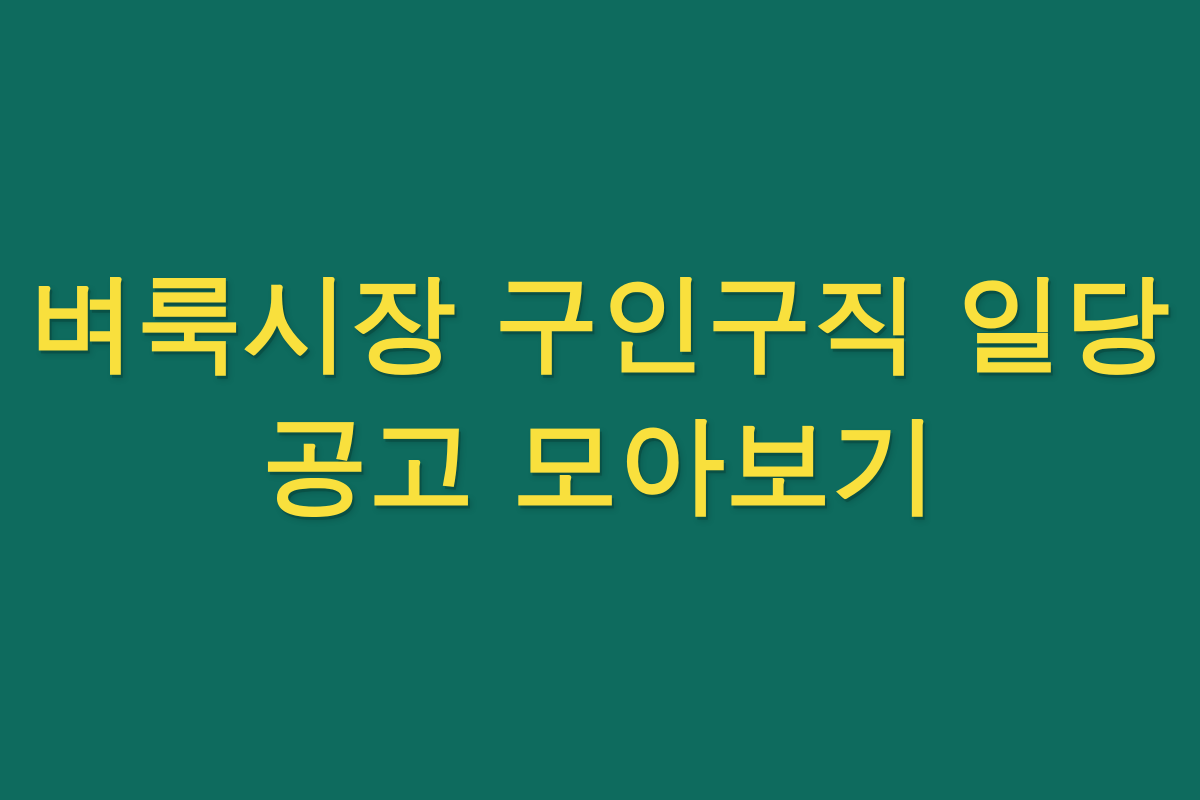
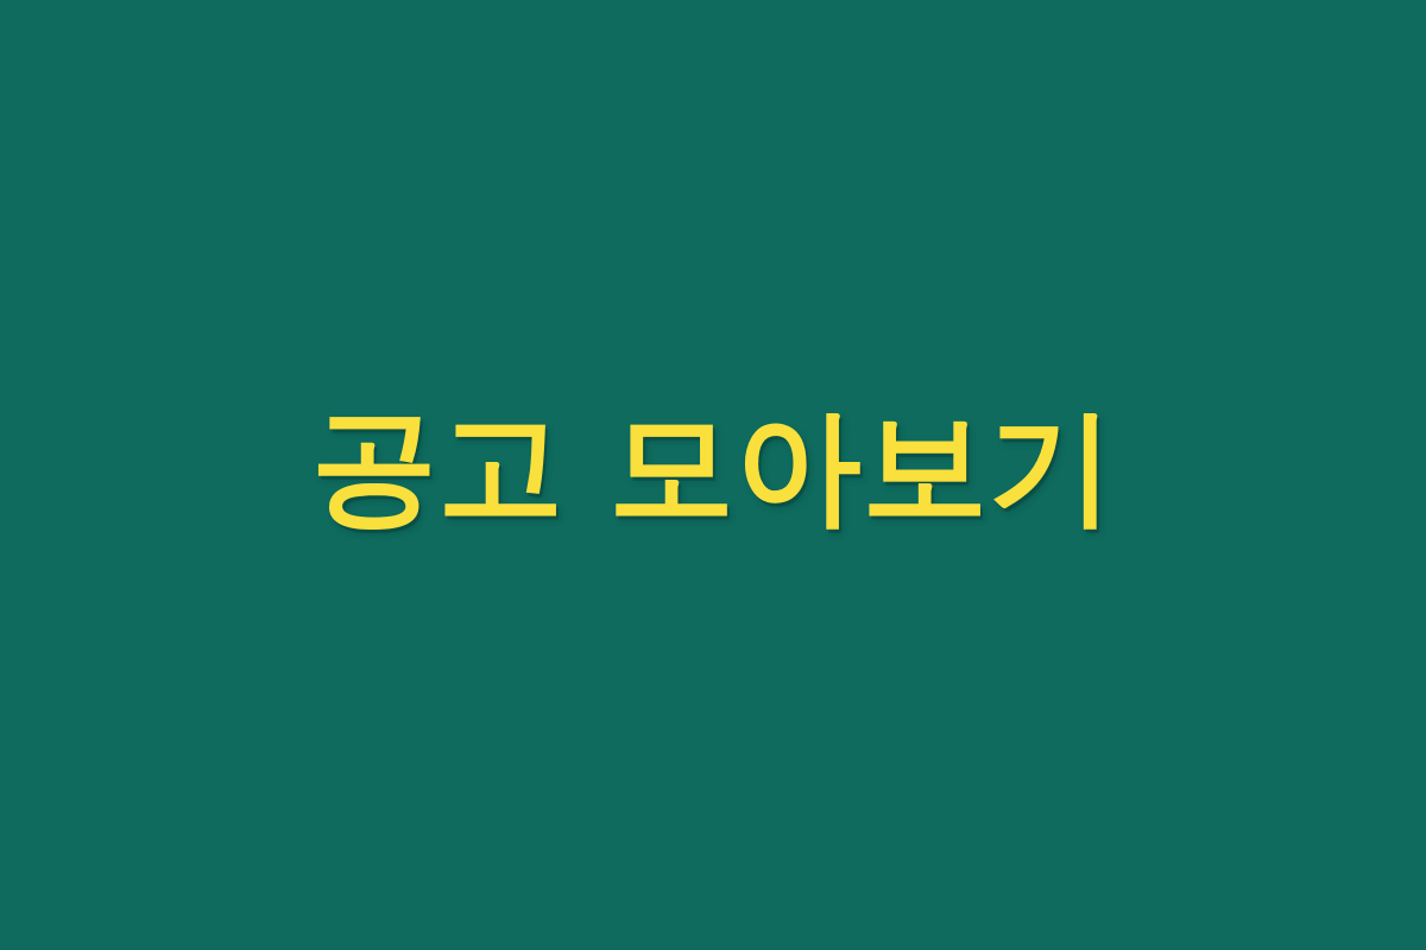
- 벼룩시장 구인구직 일당
  공고 모아보기
